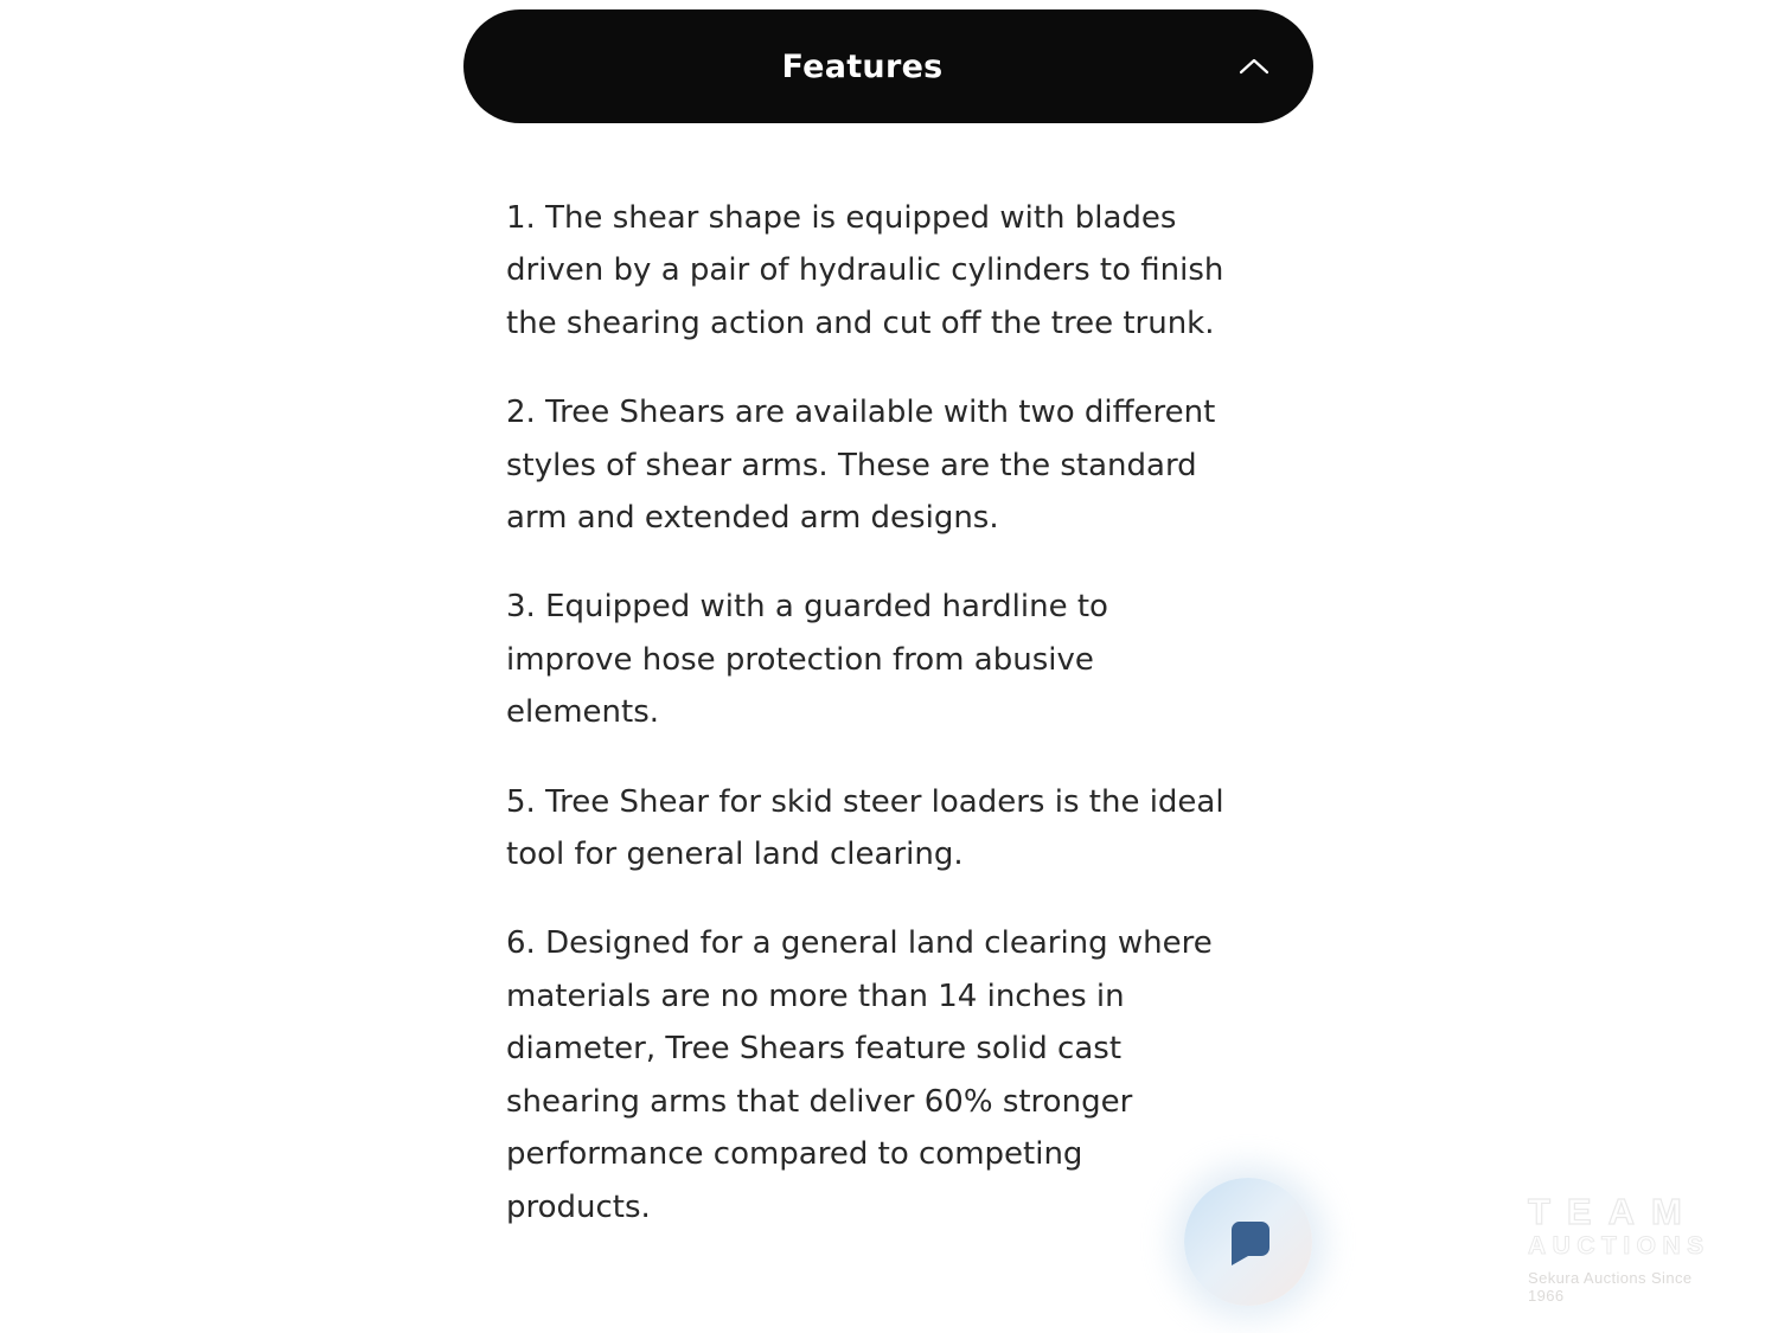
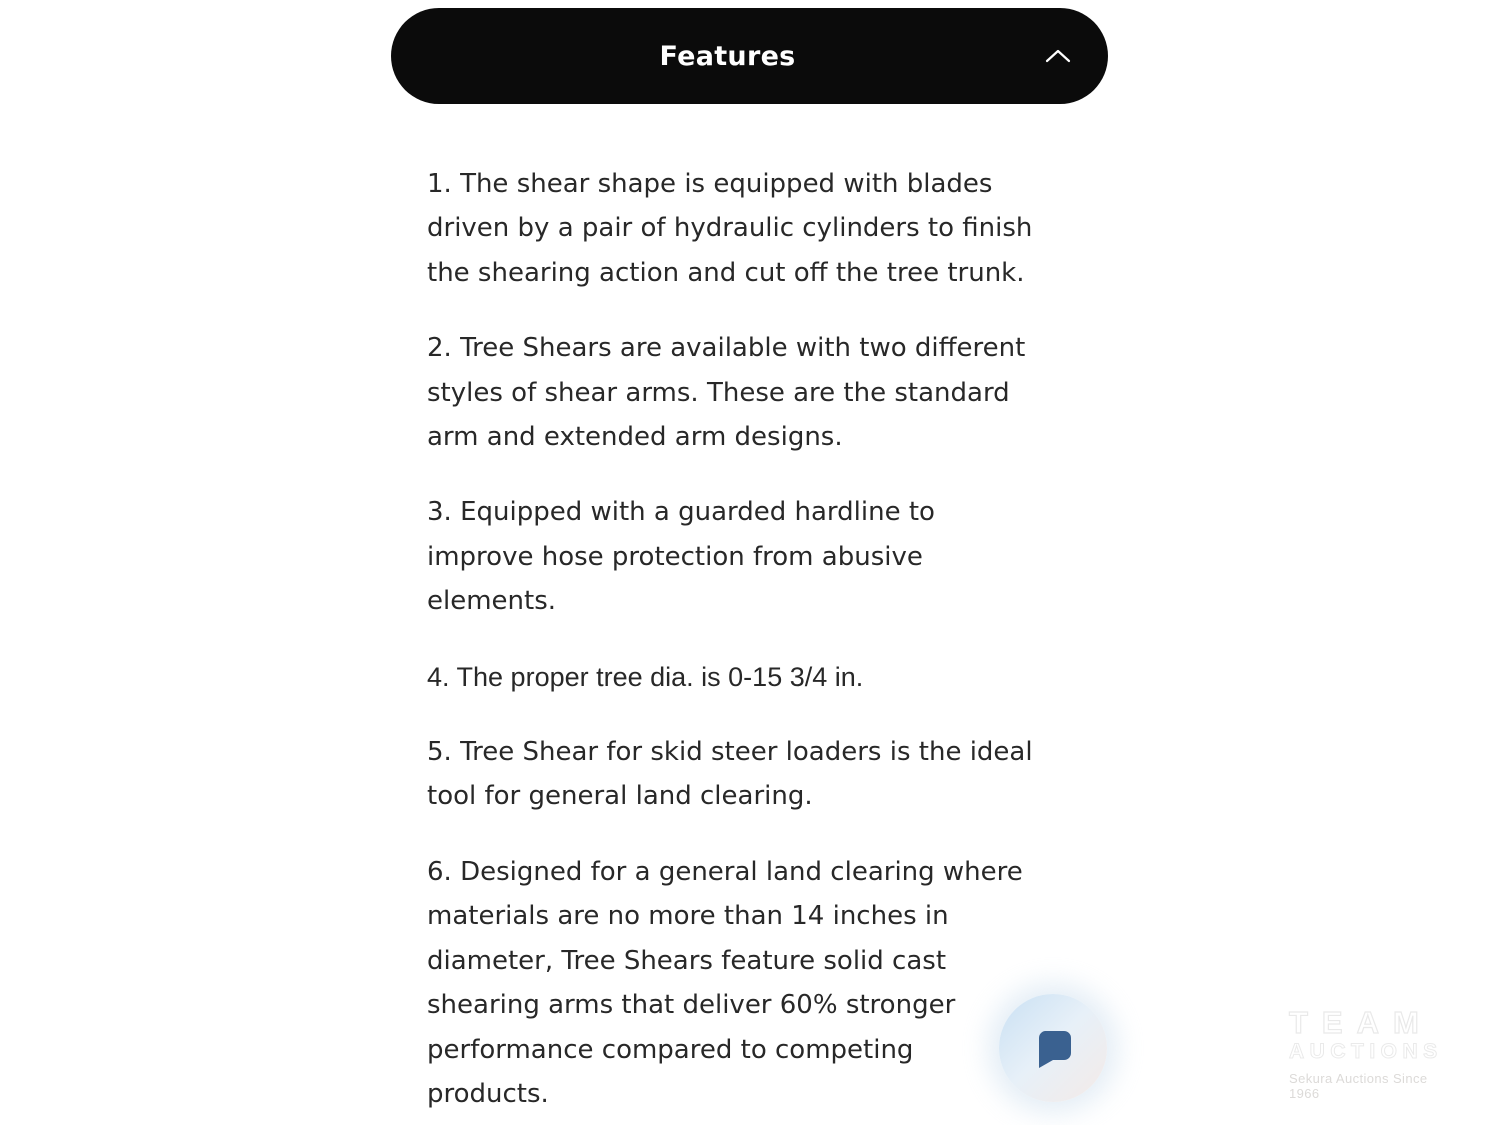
  Features
  1. The shear shape is equipped with blades
  driven by a pair of hydraulic cylinders to finish
  the shearing action and cut off the tree trunk.
  2. Tree Shears are available with two different
  styles of shear arms. These are the standard
  arm and extended arm designs.
  3. Equipped with a guarded hardline to
  improve hose protection from abusive
  elements.
+ 4. The proper tree dia. is 0-15 3/4 in.
  5. Tree Shear for skid steer loaders is the ideal
  tool for general land clearing.
  6. Designed for a general land clearing where
  materials are no more than 14 inches in
  diameter, Tree Shears feature solid cast
  shearing arms that deliver 60% stronger
  performance compared to competing
  products.
  Sekura Auctions Since 1966
